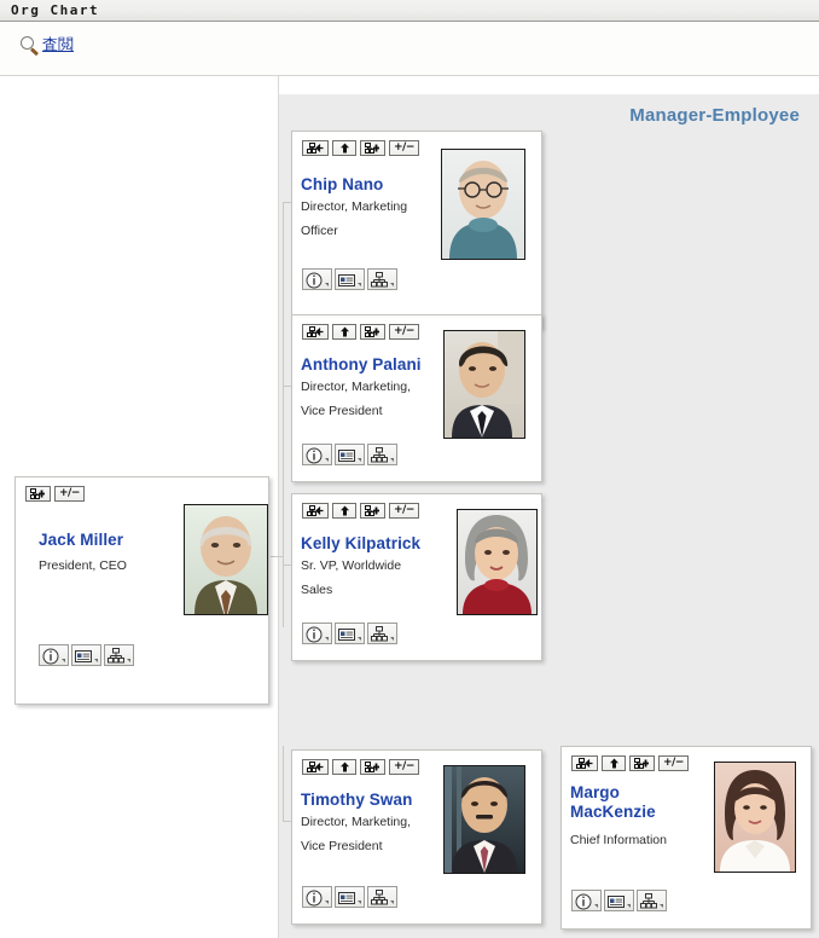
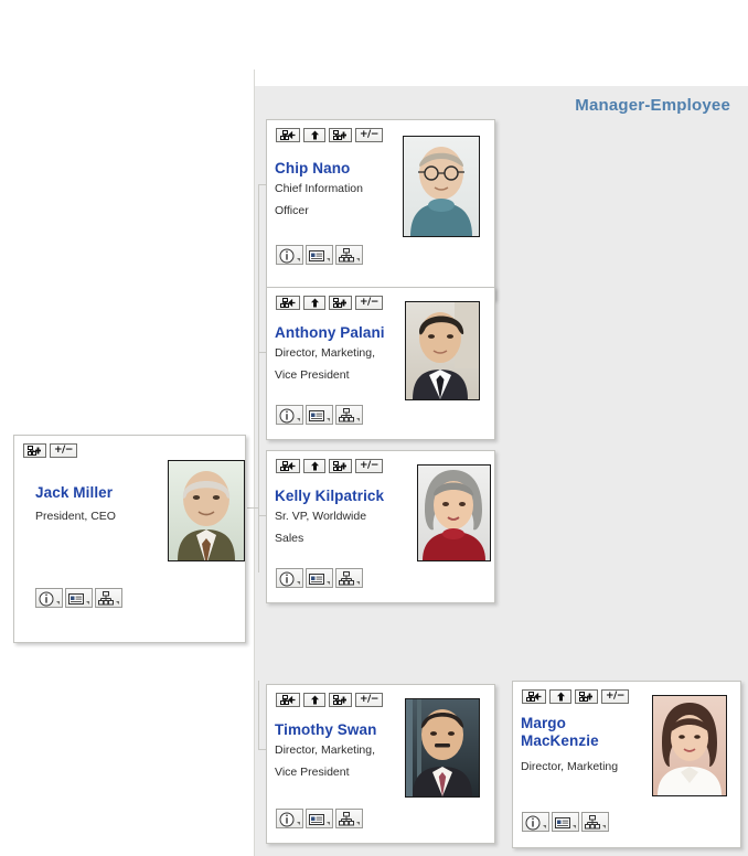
- Org Chart
- 査閲
  Manager-Employee
  +/−
  Jack Miller
  President, CEO
  +/−
  Chip Nano
- Director, Marketing
+ Chief Information
  Officer
  +/−
  Anthony Palani
  Director, Marketing,
  Vice President
  +/−
  Kelly Kilpatrick
  Sr. VP, Worldwide
  Sales
  +/−
  Timothy Swan
  Director, Marketing,
  Vice President
  +/−
  Margo
  MacKenzie
- Chief Information
+ Director, Marketing
